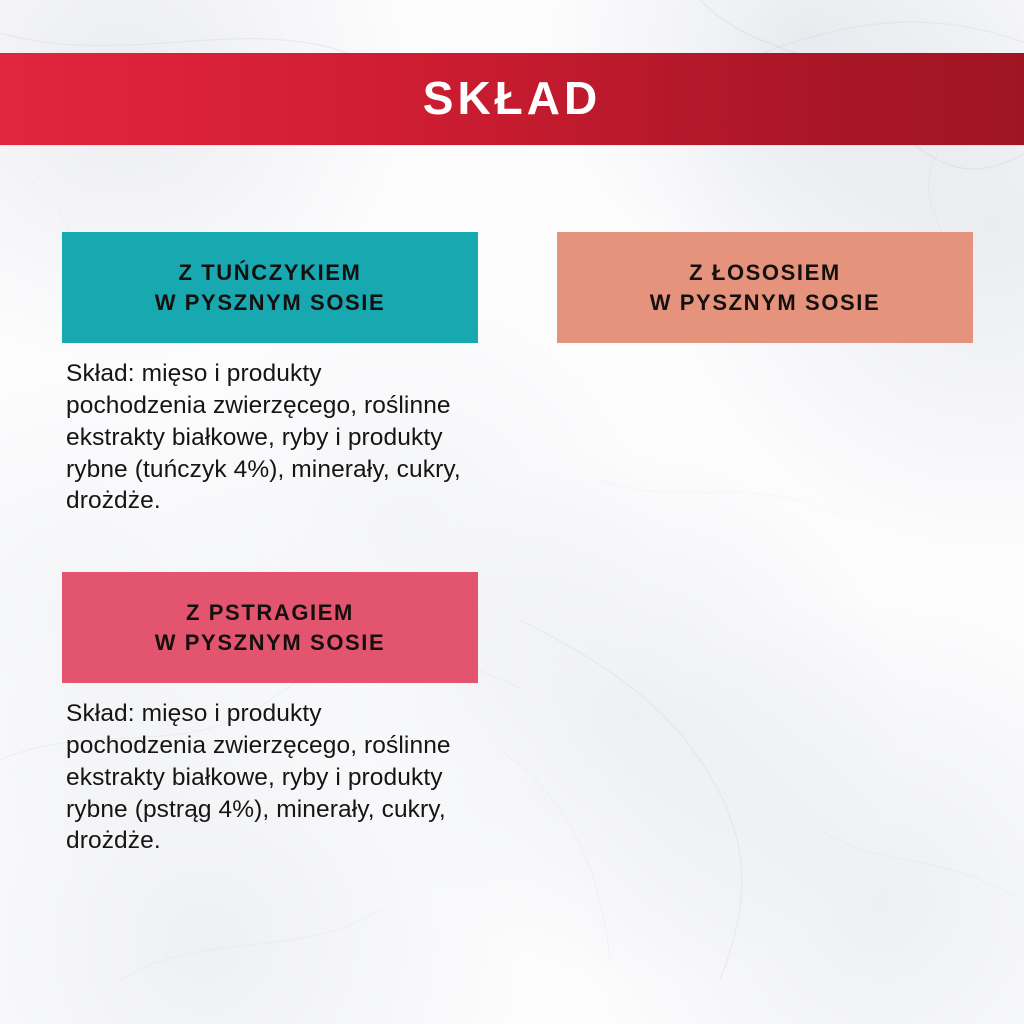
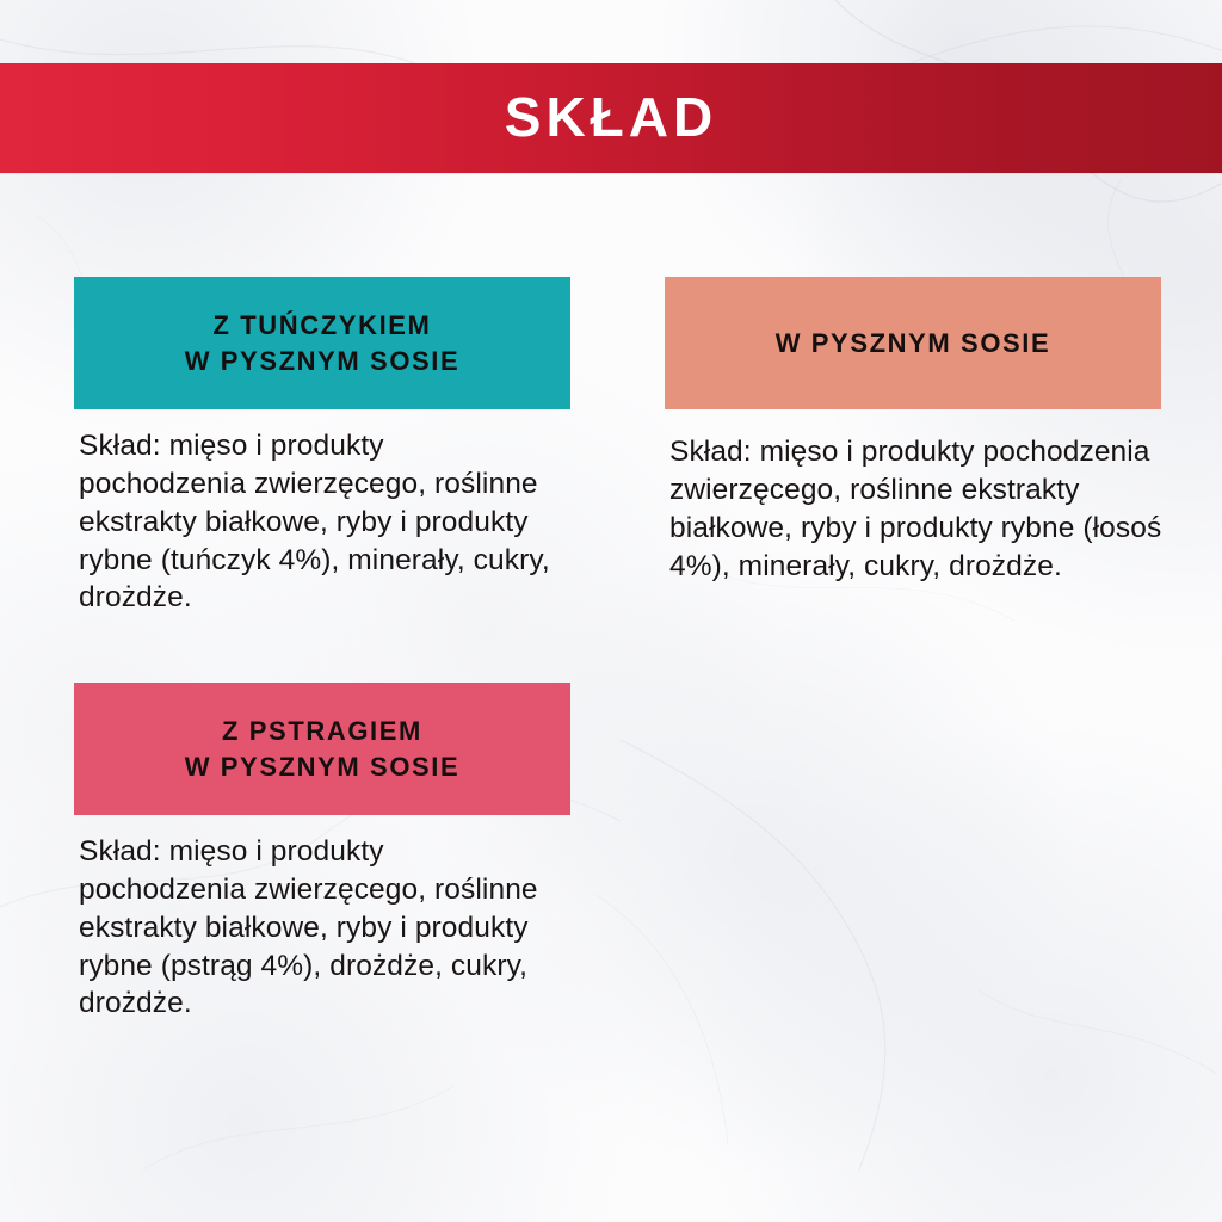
  SKŁAD
  Z TUŃCZYKIEM
  W PYSZNYM SOSIE
  Skład: mięso i produkty pochodzenia zwierzęcego, roślinne ekstrakty białkowe, ryby i produkty rybne (tuńczyk 4%), minerały, cukry, drożdże.
- Z ŁOSOSIEM
  W PYSZNYM SOSIE
+ Skład: mięso i produkty pochodzenia zwierzęcego, roślinne ekstrakty białkowe, ryby i produkty rybne (łosoś 4%), minerały, cukry, drożdże.
  Z PSTRAGIEM
  W PYSZNYM SOSIE
- Skład: mięso i produkty pochodzenia zwierzęcego, roślinne ekstrakty białkowe, ryby i produkty rybne (pstrąg 4%), minerały, cukry, drożdże.
+ Skład: mięso i produkty pochodzenia zwierzęcego, roślinne ekstrakty białkowe, ryby i produkty rybne (pstrąg 4%), drożdże, cukry, drożdże.
